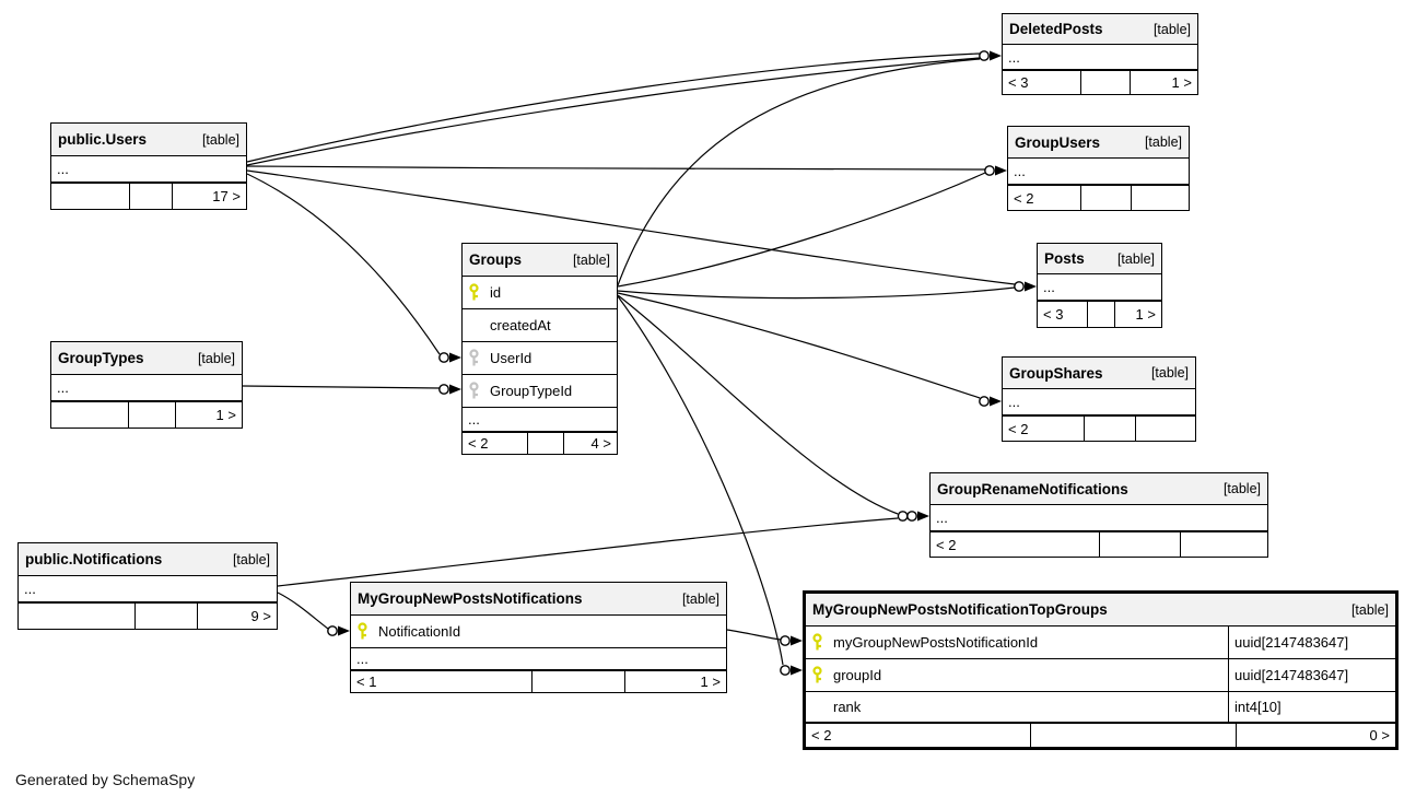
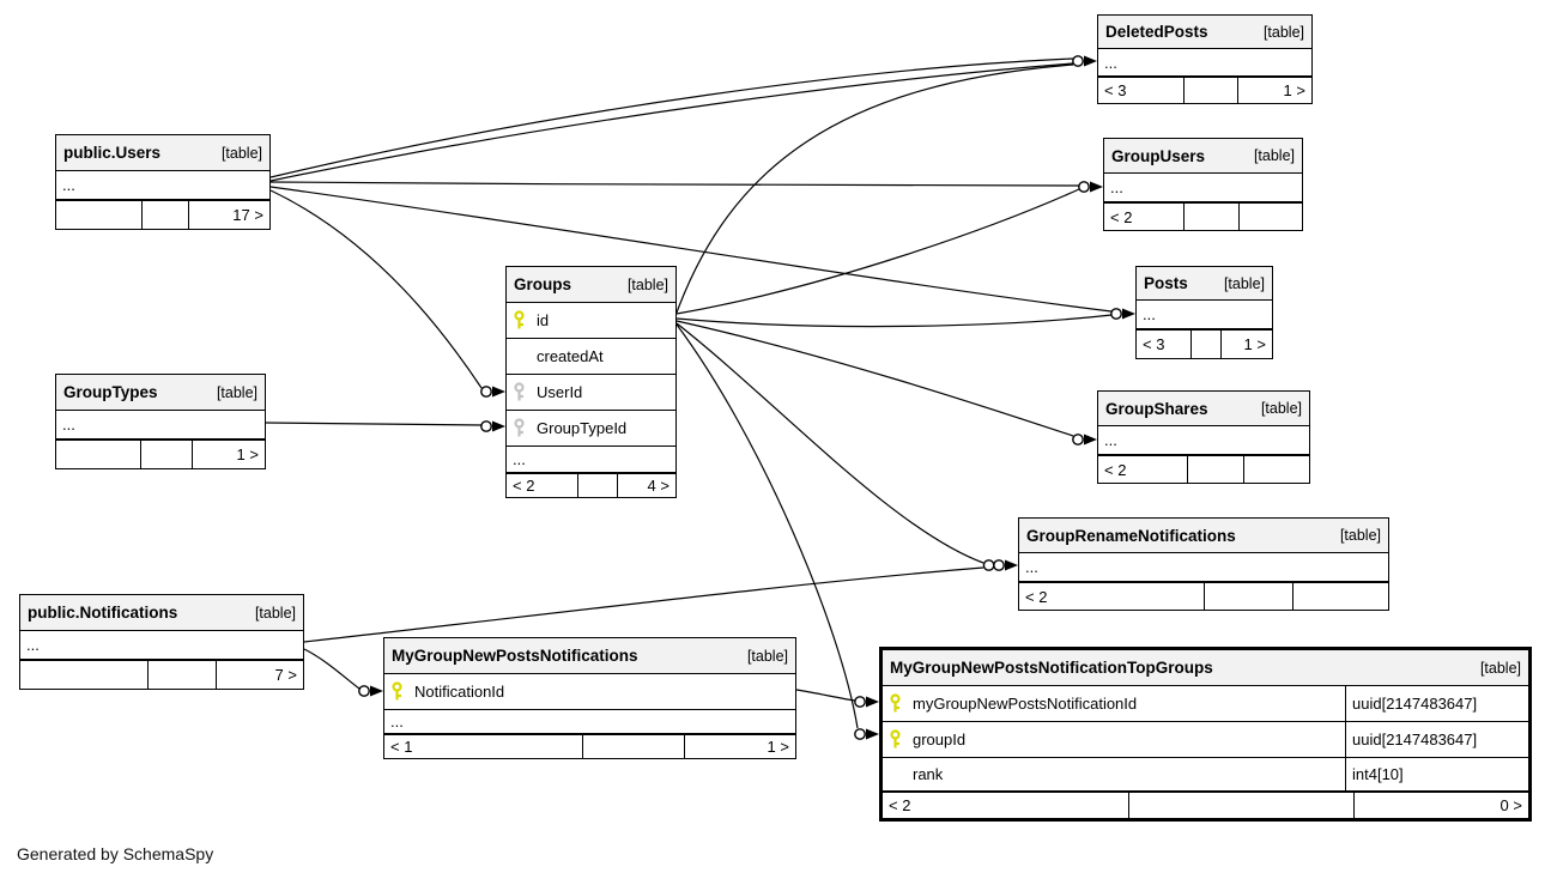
  DeletedPosts
  [table]
  ...
  < 3
  1 >
  public.Users
  [table]
  ...
  17 >
  GroupUsers
  [table]
  ...
  < 2
  Groups
  [table]
  id
  createdAt
  UserId
  GroupTypeId
  ...
  < 2
  4 >
  Posts
  [table]
  ...
  < 3
  1 >
  GroupTypes
  [table]
  ...
  1 >
  GroupShares
  [table]
  ...
  < 2
  GroupRenameNotifications
  [table]
  ...
  < 2
  public.Notifications
  [table]
  ...
- 9 >
+ 7 >
  MyGroupNewPostsNotifications
  [table]
  NotificationId
  ...
  < 1
  1 >
  MyGroupNewPostsNotificationTopGroups
  [table]
  myGroupNewPostsNotificationId
  uuid[2147483647]
  groupId
  uuid[2147483647]
  rank
  int4[10]
  < 2
  0 >
  Generated by SchemaSpy
